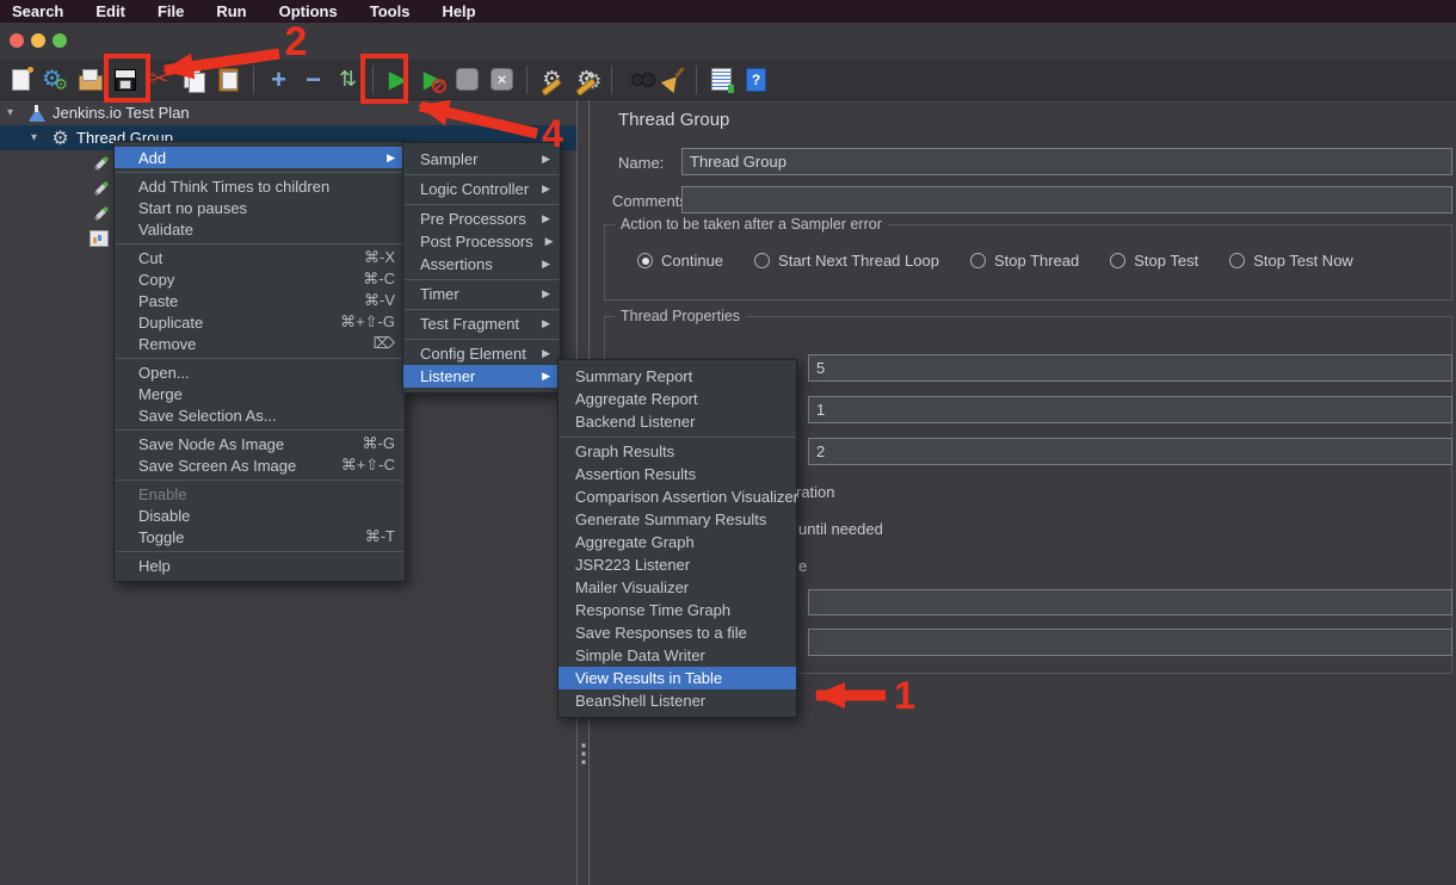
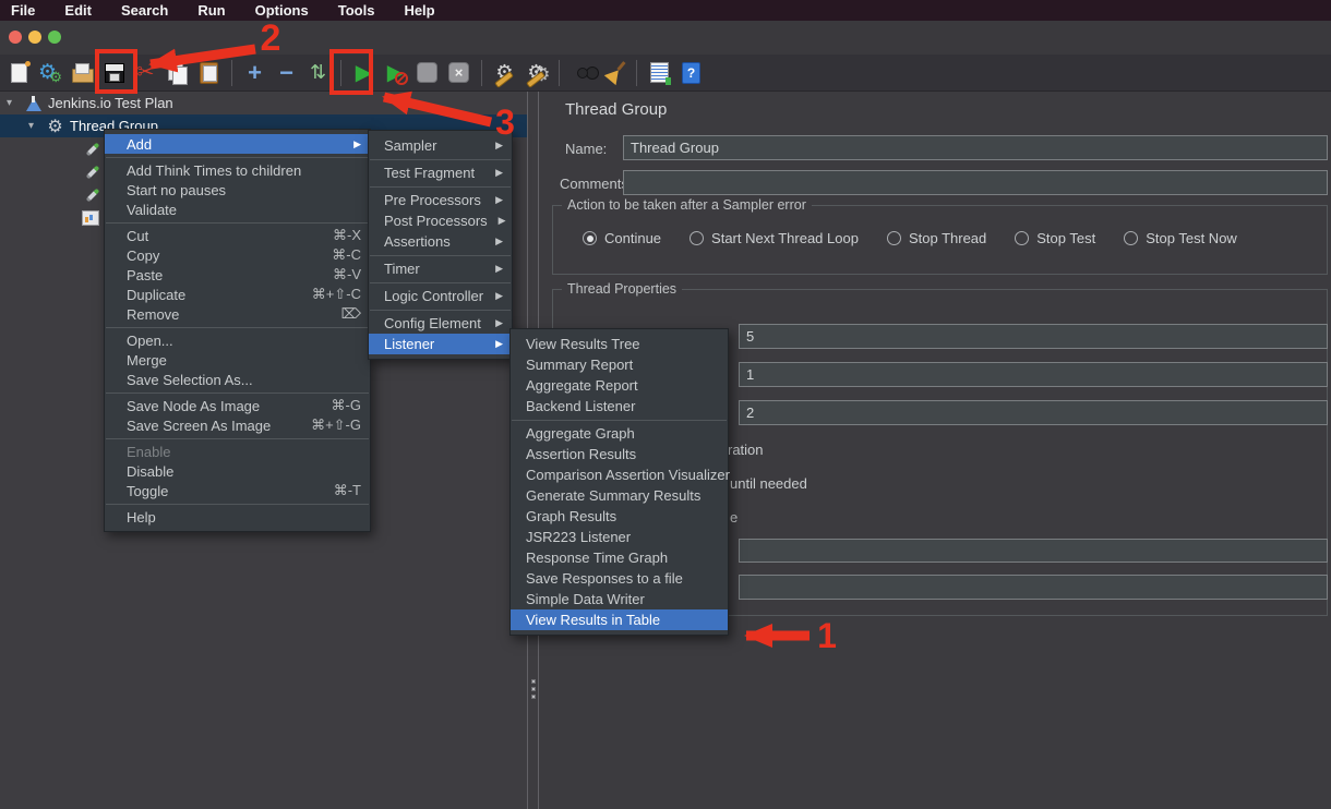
- Search
+ File
  Edit
- File
+ Search
  Run
  Options
  Tools
  Help
  ▾
  Jenkins.io Test Plan
  ▾
  Thread Group
  Thread Group
  Name:
  Thread Group
  Comment
  Action to be taken after a Sampler error
  Continue
  Start Next Thread Loop
  Stop Thread
  Stop Test
  Stop Test Now
  Thread Properties
  5
  1
  2
  ration
  until needed
  e
  Add
  ▶
  Add Think Times to children
  Start no pauses
  Validate
  Cut
  ⌘-X
  Copy
  ⌘-C
  Paste
  ⌘-V
  Duplicate
- ⌘+⇧-G
+ ⌘+⇧-C
  Remove
  ⌦
  Open...
  Merge
  Save Selection As...
  Save Node As Image
  ⌘-G
  Save Screen As Image
- ⌘+⇧-C
+ ⌘+⇧-G
  Enable
  Disable
  Toggle
  ⌘-T
  Help
  Sampler
  ▶
- Logic Controller
+ Test Fragment
  ▶
  Pre Processors
  ▶
  Post Processors
  ▶
  Assertions
  ▶
  Timer
  ▶
- Test Fragment
+ Logic Controller
  ▶
  Config Element
  ▶
  Listener
  ▶
+ View Results Tree
  Summary Report
  Aggregate Report
  Backend Listener
- Graph Results
+ Aggregate Graph
  Assertion Results
  Comparison Assertion Visualizer
  Generate Summary Results
- Aggregate Graph
+ Graph Results
  JSR223 Listener
- Mailer Visualizer
  Response Time Graph
  Save Responses to a file
  Simple Data Writer
  View Results in Table
- BeanShell Listener
  2
- 4
+ 3
  1
